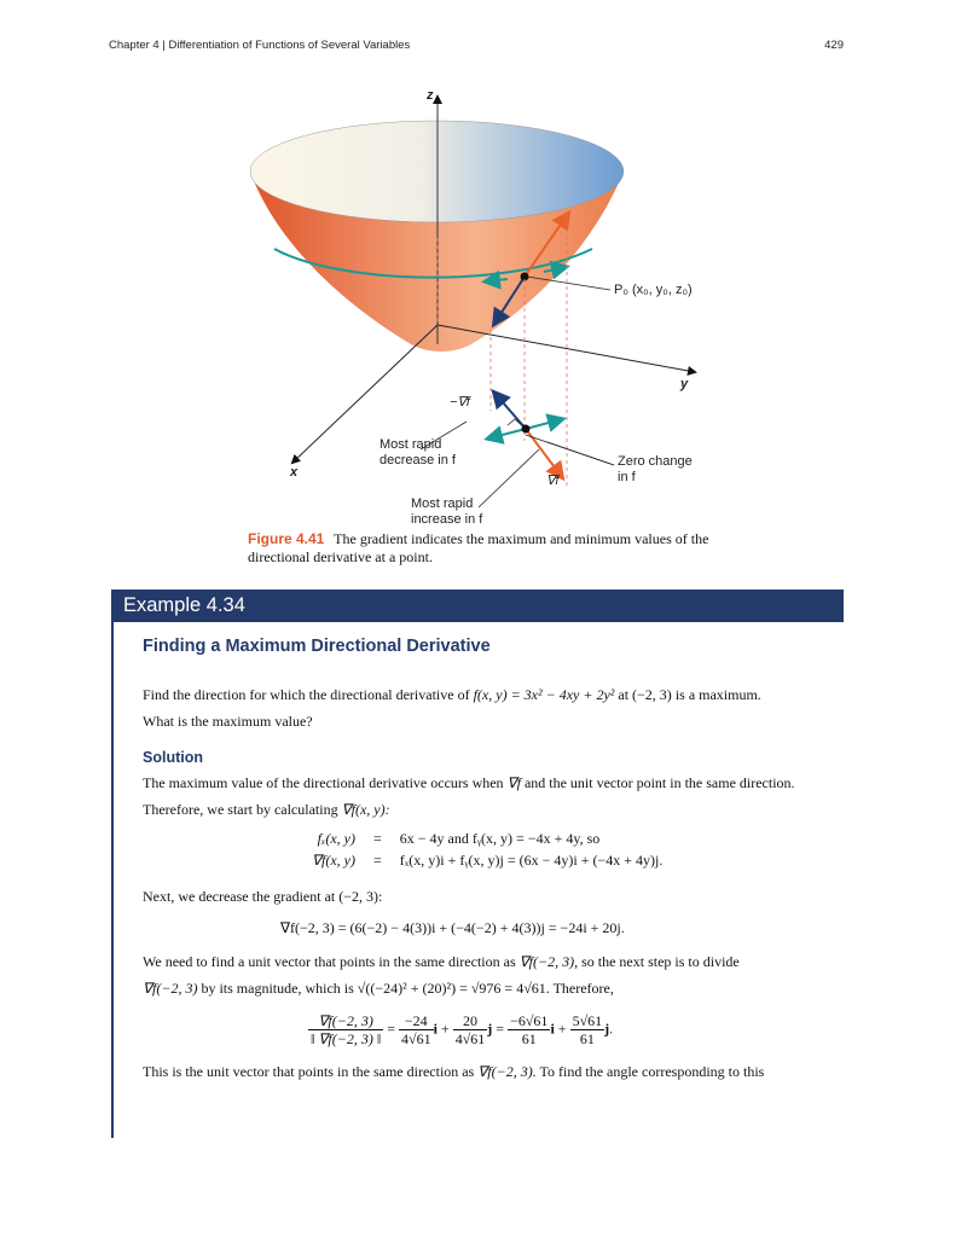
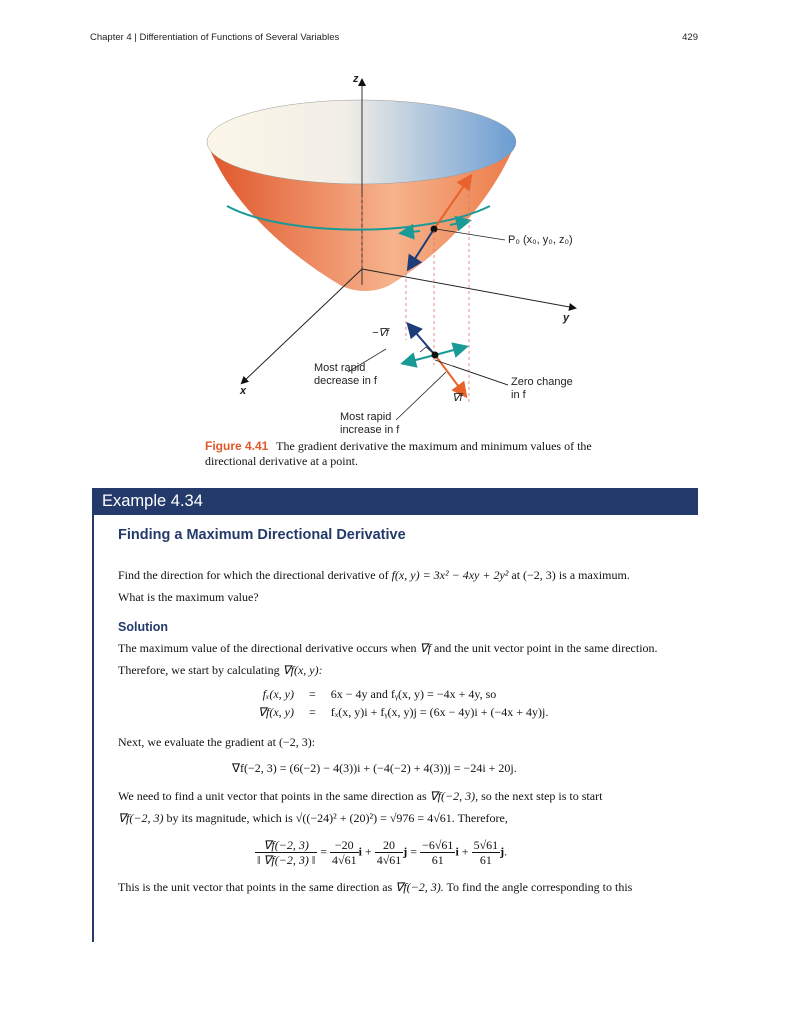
  Chapter 4 | Differentiation of Functions of Several Variables
  429
  z
  P₀ (x₀, y₀, z₀)
  y
  x
  −∇f
  ∇f
  Most rapid
  decrease in f
  Zero change
  in f
  Most rapid
  increase in f
- Figure 4.41 The gradient indicates the maximum and minimum values of the directional derivative at a point.
+ Figure 4.41 The gradient derivative the maximum and minimum values of the directional derivative at a point.
  Example 4.34
  Finding a Maximum Directional Derivative
  Find the direction for which the directional derivative of f(x, y) = 3x² − 4xy + 2y² at (−2, 3) is a maximum.
  What is the maximum value?
  Solution
  The maximum value of the directional derivative occurs when ∇f and the unit vector point in the same direction.
  Therefore, we start by calculating ∇f(x, y):
  fₓ(x, y) = 6x − 4y and fᵧ(x, y) = −4x + 4y, so
  ∇f(x, y) = fₓ(x, y)i + fᵧ(x, y)j = (6x − 4y)i + (−4x + 4y)j.
- Next, we decrease the gradient at (−2, 3):
+ Next, we evaluate the gradient at (−2, 3):
  ∇f(−2, 3) = (6(−2) − 4(3))i + (−4(−2) + 4(3))j = −24i + 20j.
- We need to find a unit vector that points in the same direction as ∇f(−2, 3), so the next step is to divide
+ We need to find a unit vector that points in the same direction as ∇f(−2, 3), so the next step is to start
  ∇f(−2, 3) by its magnitude, which is √((−24)² + (20)²) = √976 = 4√61. Therefore,
  ∇f(−2, 3)
  ‖ ∇f(−2, 3) ‖
  =
- −24
+ −20
  4√61
  i +
  20
  4√61
  j =
  −6√61
  61
  i +
  5√61
  61
  j.
  This is the unit vector that points in the same direction as ∇f(−2, 3). To find the angle corresponding to this
